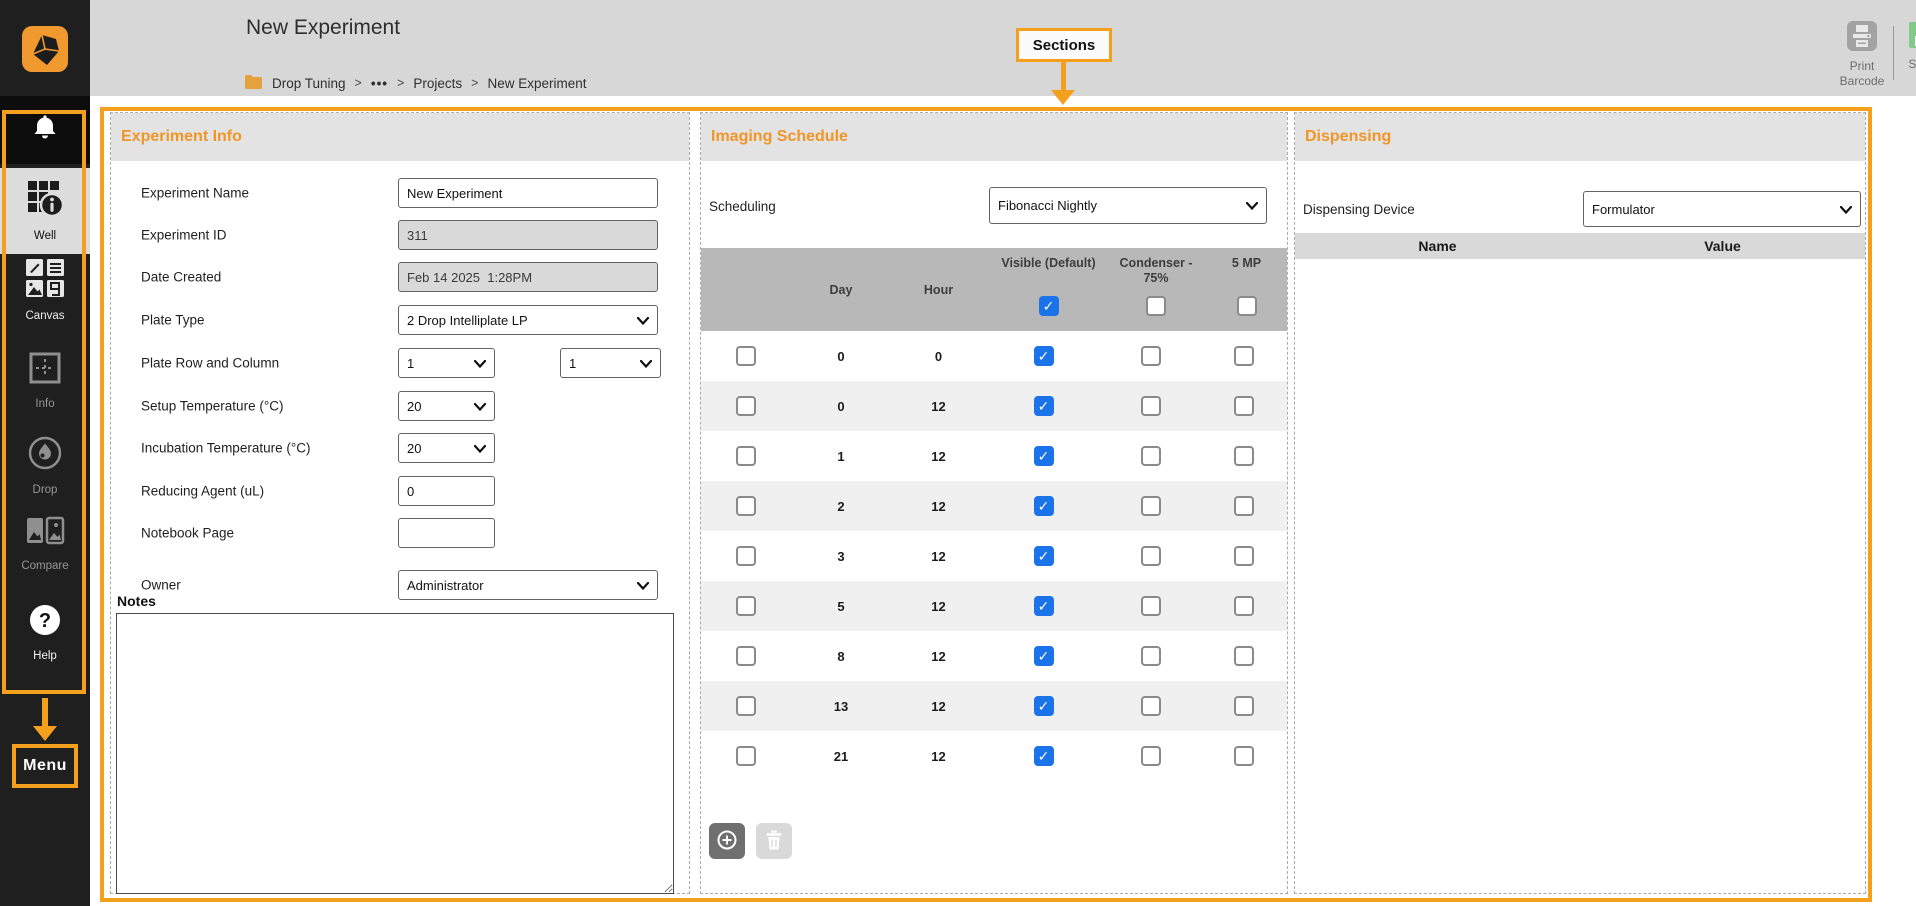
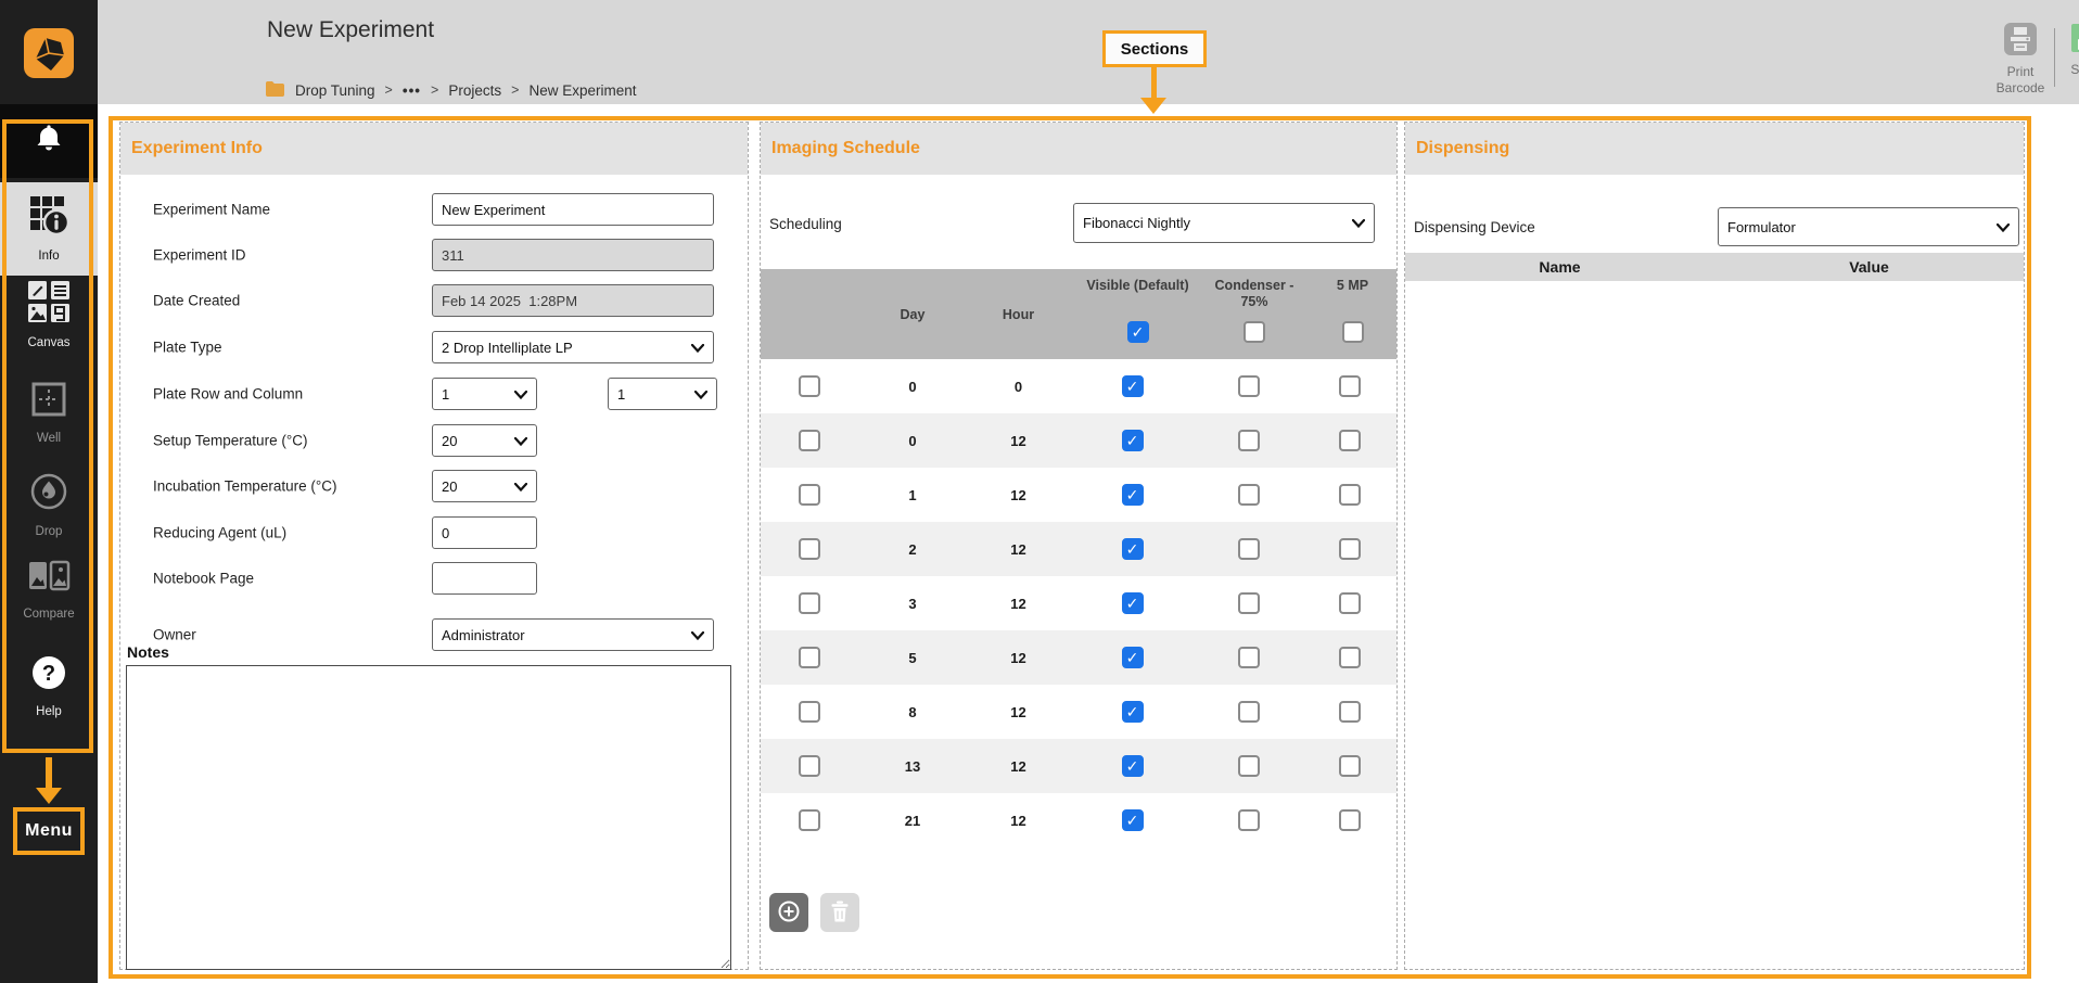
  New Experiment
  Drop Tuning
  >
  •••
  >
  Projects
  >
  New Experiment
  Print
  Barcode
- Well
+ Info
  Canvas
- Info
+ Well
  Drop
  Compare
  ?
  Help
  Menu
  Sections
  Experiment Info
  Experiment Name
  New Experiment
  Experiment ID
  311
  Date Created
  Feb 14 2025 1:28PM
  Plate Type
  2 Drop Intelliplate LP
  Plate Row and Column
  1
  1
  Setup Temperature (°C)
  20
  Incubation Temperature (°C)
  20
  Reducing Agent (uL)
  0
  Notebook Page
  Owner
  Administrator
  Notes
  Imaging Schedule
  Scheduling
  Fibonacci Nightly
  Day
  Hour
  Visible (Default)
  Condenser - 75%
  5 MP
  0
  0
  0
  12
  1
  12
  2
  12
  3
  12
  5
  12
  8
  12
  13
  12
  21
  12
  Dispensing
  Dispensing Device
  Formulator
  Name
  Value
